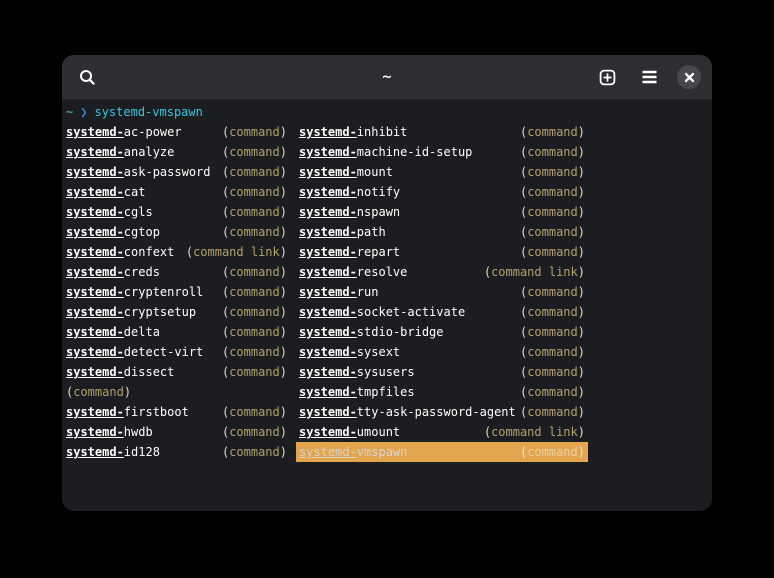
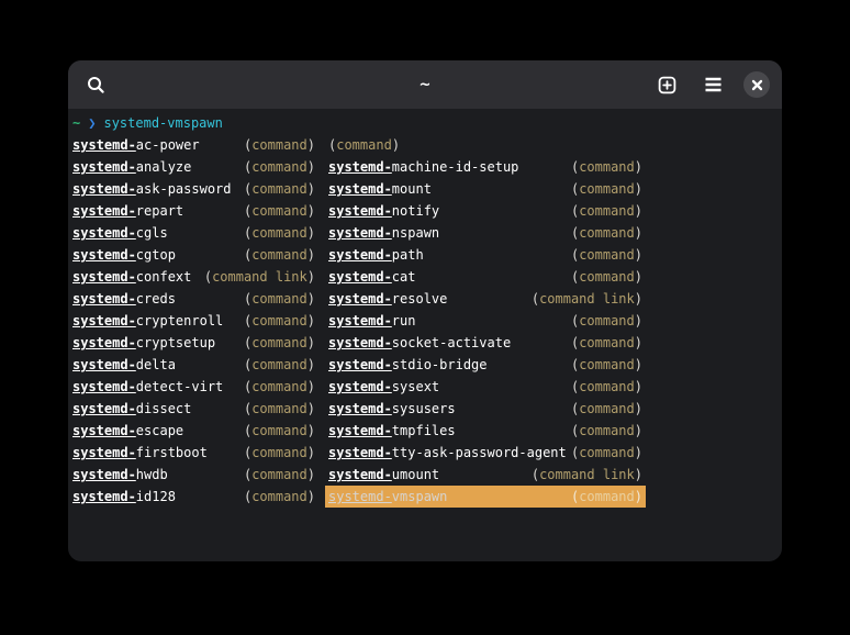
  ~
  ~
  ❯
  systemd-vmspawn
  systemd-ac-power
  (command)
  systemd-analyze
  (command)
  systemd-ask-password
  (command)
- systemd-cat
+ systemd-repart
  (command)
  systemd-cgls
  (command)
  systemd-cgtop
  (command)
  systemd-confext
  (command link)
  systemd-creds
  (command)
  systemd-cryptenroll
  (command)
  systemd-cryptsetup
  (command)
  systemd-delta
  (command)
  systemd-detect-virt
  (command)
  systemd-dissect
  (command)
+ systemd-escape
  (command)
  systemd-firstboot
  (command)
  systemd-hwdb
  (command)
  systemd-id128
  (command)
- systemd-inhibit
  (command)
  systemd-machine-id-setup
  (command)
  systemd-mount
  (command)
  systemd-notify
  (command)
  systemd-nspawn
  (command)
  systemd-path
  (command)
- systemd-repart
+ systemd-cat
  (command)
  systemd-resolve
  (command link)
  systemd-run
  (command)
  systemd-socket-activate
  (command)
  systemd-stdio-bridge
  (command)
  systemd-sysext
  (command)
  systemd-sysusers
  (command)
  systemd-tmpfiles
  (command)
  systemd-tty-ask-password-agent
  (command)
  systemd-umount
  (command link)
  systemd-vmspawn
  (command)
